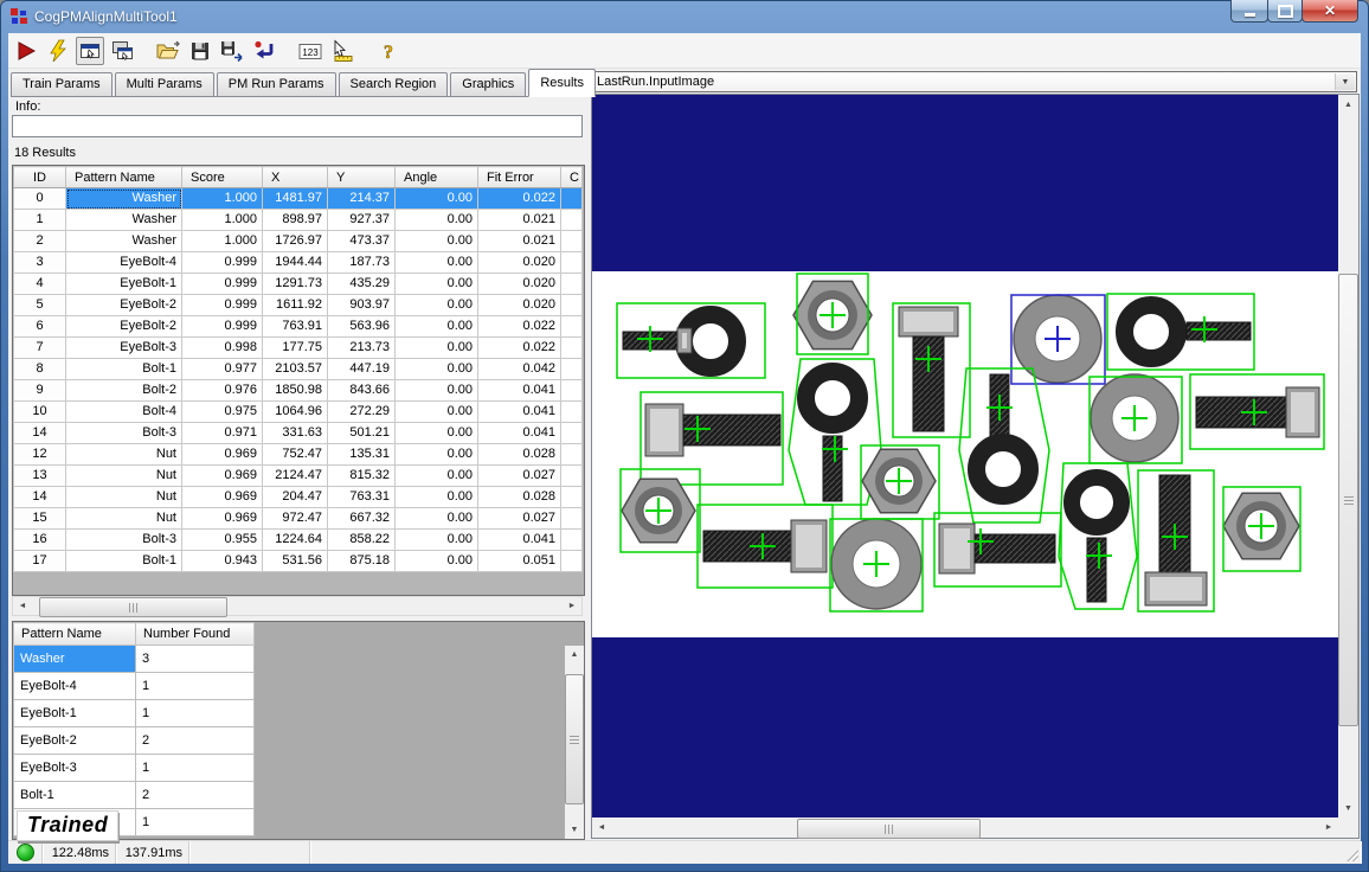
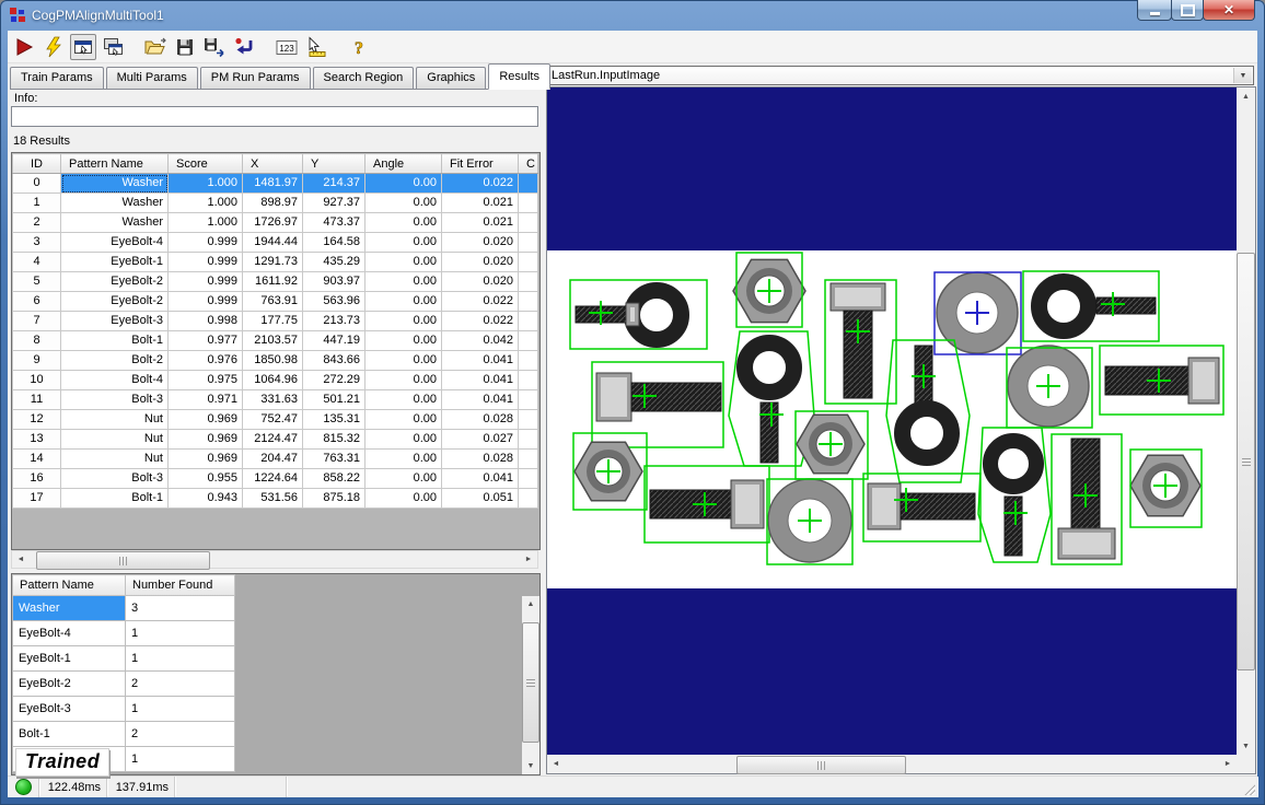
  CogPMAlignMultiTool1
  ✕
  123
  ?
  Train Params
  Multi Params
  PM Run Params
  Search Region
  Graphics
  Results
  Info:
  18 Results
  ID	Pattern Name	Score	X	Y	Angle	Fit Error	C
  0	Washer	1.000	1481.97	214.37	0.00	0.022
  1	Washer	1.000	898.97	927.37	0.00	0.021
  2	Washer	1.000	1726.97	473.37	0.00	0.021
- 3	EyeBolt-4	0.999	1944.44	187.73	0.00	0.020
+ 3	EyeBolt-4	0.999	1944.44	164.58	0.00	0.020
  4	EyeBolt-1	0.999	1291.73	435.29	0.00	0.020
  5	EyeBolt-2	0.999	1611.92	903.97	0.00	0.020
  6	EyeBolt-2	0.999	763.91	563.96	0.00	0.022
  7	EyeBolt-3	0.998	177.75	213.73	0.00	0.022
  8	Bolt-1	0.977	2103.57	447.19	0.00	0.042
  9	Bolt-2	0.976	1850.98	843.66	0.00	0.041
  10	Bolt-4	0.975	1064.96	272.29	0.00	0.041
- 14	Bolt-3	0.971	331.63	501.21	0.00	0.041
+ 11	Bolt-3	0.971	331.63	501.21	0.00	0.041
  12	Nut	0.969	752.47	135.31	0.00	0.028
  13	Nut	0.969	2124.47	815.32	0.00	0.027
  14	Nut	0.969	204.47	763.31	0.00	0.028
- 15	Nut	0.969	972.47	667.32	0.00	0.027
  16	Bolt-3	0.955	1224.64	858.22	0.00	0.041
  17	Bolt-1	0.943	531.56	875.18	0.00	0.051
  Pattern Name	Number Found
  Washer	3
  EyeBolt-4	1
  EyeBolt-1	1
  EyeBolt-2	2
  EyeBolt-3	1
  Bolt-1	2
  Trained
  122.48ms
  137.91ms
  LastRun.InputImage
